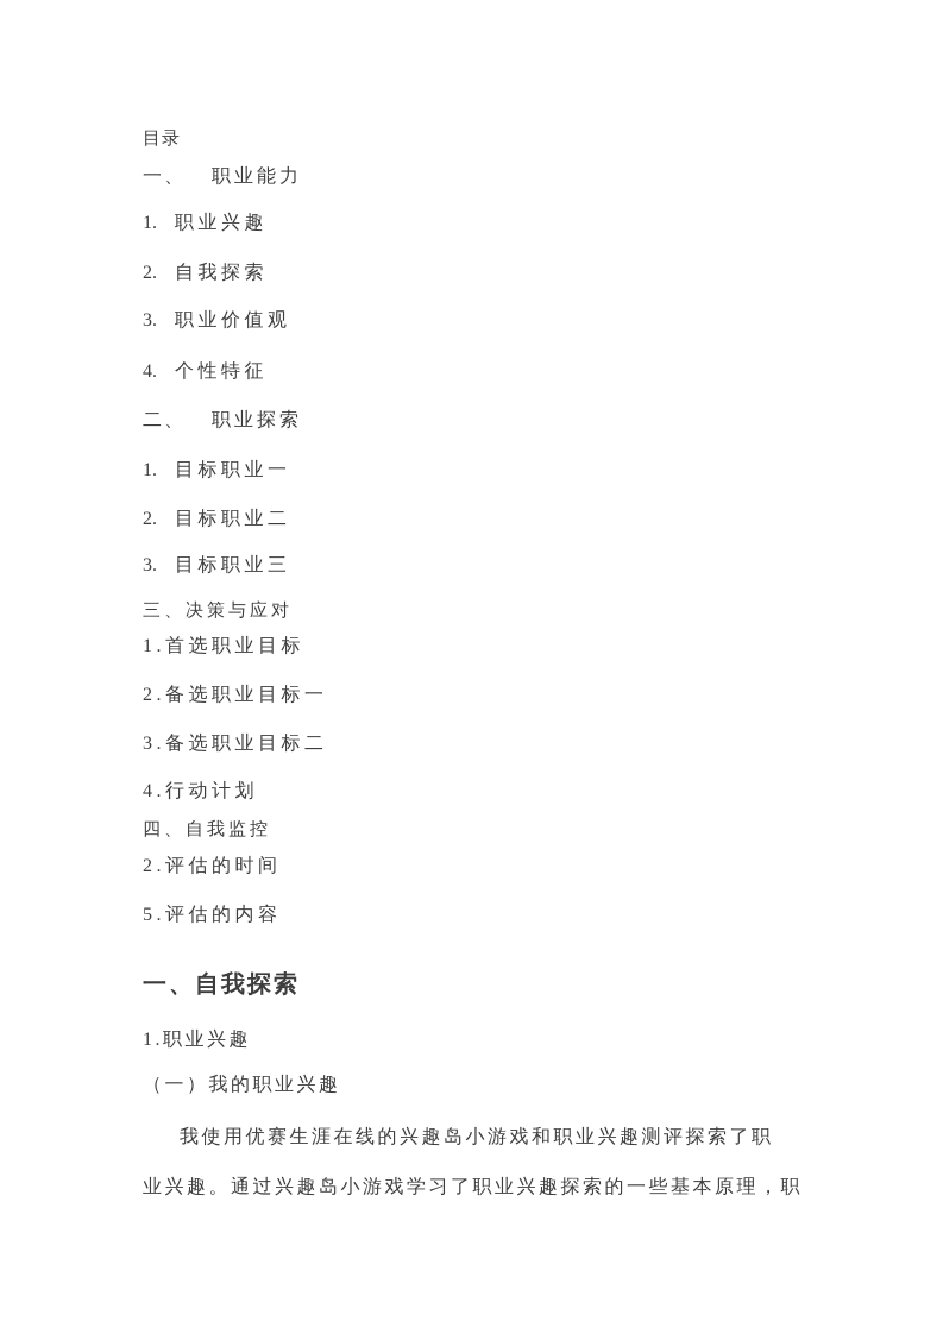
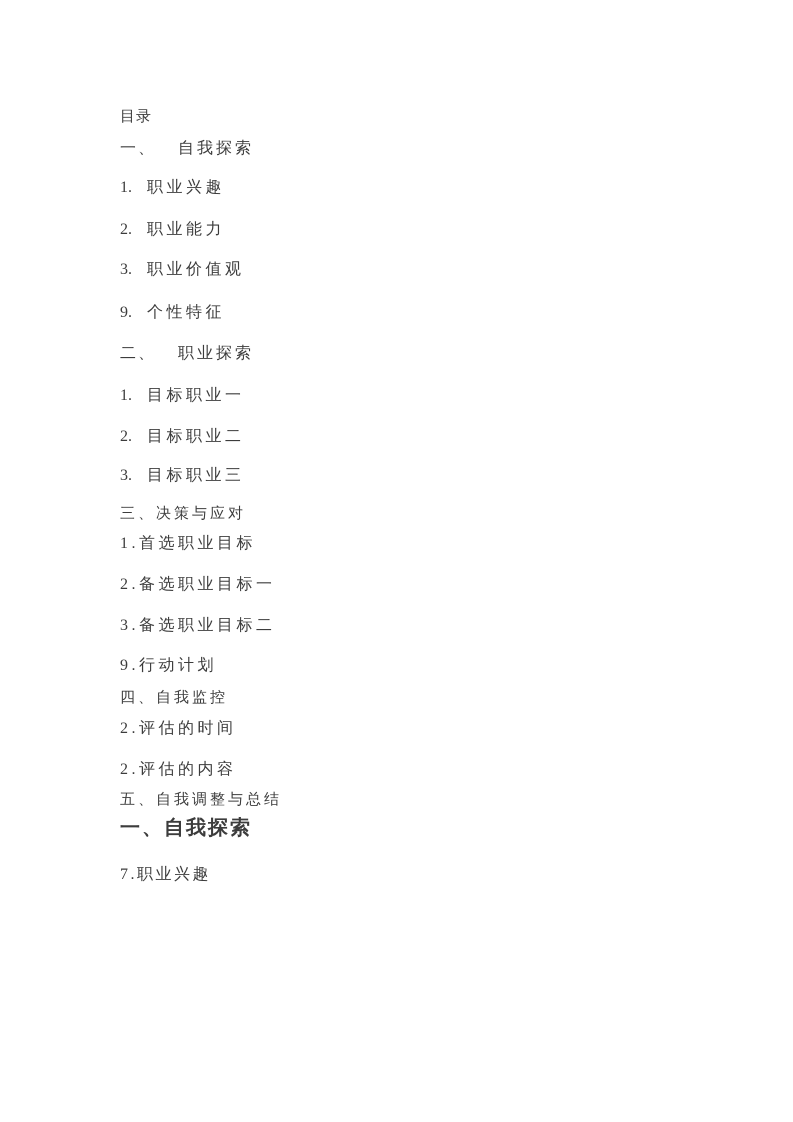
  目录
- 一、 职业能力
+ 一、 自我探索
  1. 职业兴趣
- 2. 自我探索
+ 2. 职业能力
  3. 职业价值观
- 4. 个性特征
+ 9. 个性特征
  二、 职业探索
  1. 目标职业一
  2. 目标职业二
  3. 目标职业三
  三、决策与应对
  1.首选职业目标
  2.备选职业目标一
  3.备选职业目标二
- 4.行动计划
+ 9.行动计划
  四、自我监控
  2.评估的时间
- 5.评估的内容
+ 2.评估的内容
+ 五、自我调整与总结
  一、自我探索
- 1.职业兴趣
+ 7.职业兴趣
- （一）我的职业兴趣
- 我使用优赛生涯在线的兴趣岛小游戏和职业兴趣测评探索了职
- 业兴趣。通过兴趣岛小游戏学习了职业兴趣探索的一些基本原理，职
